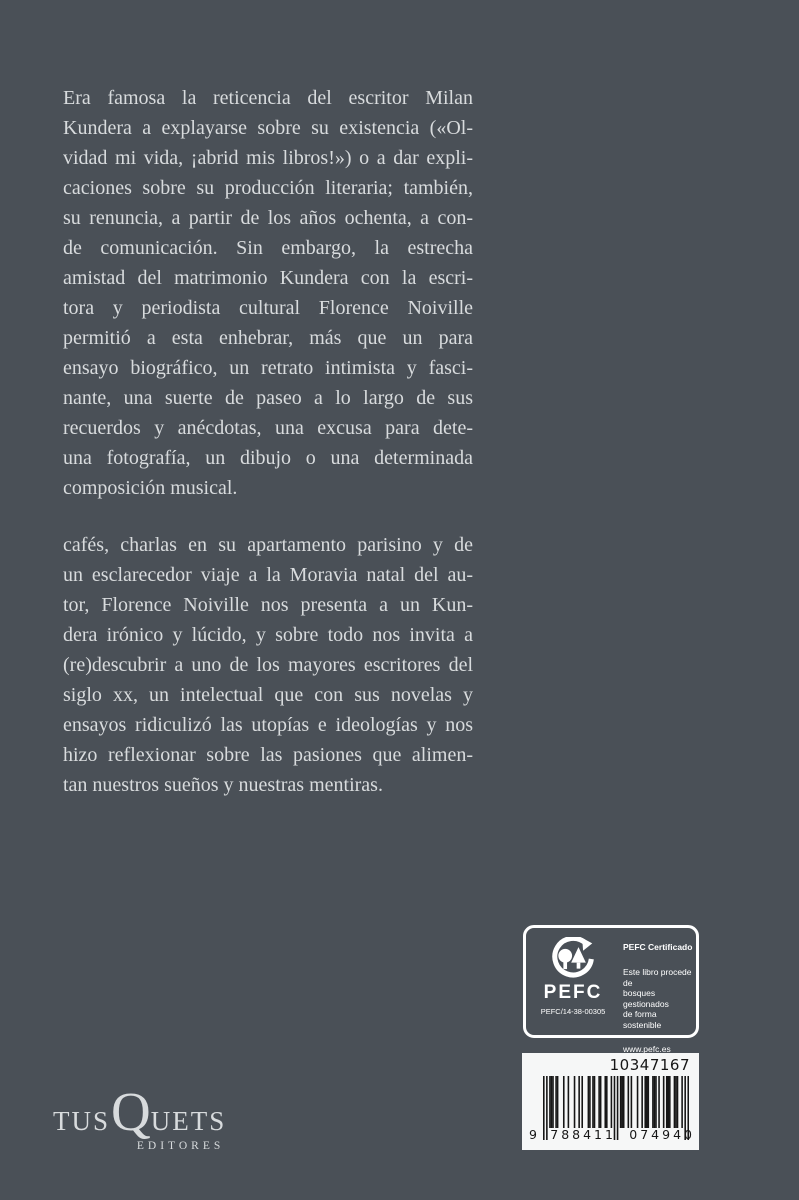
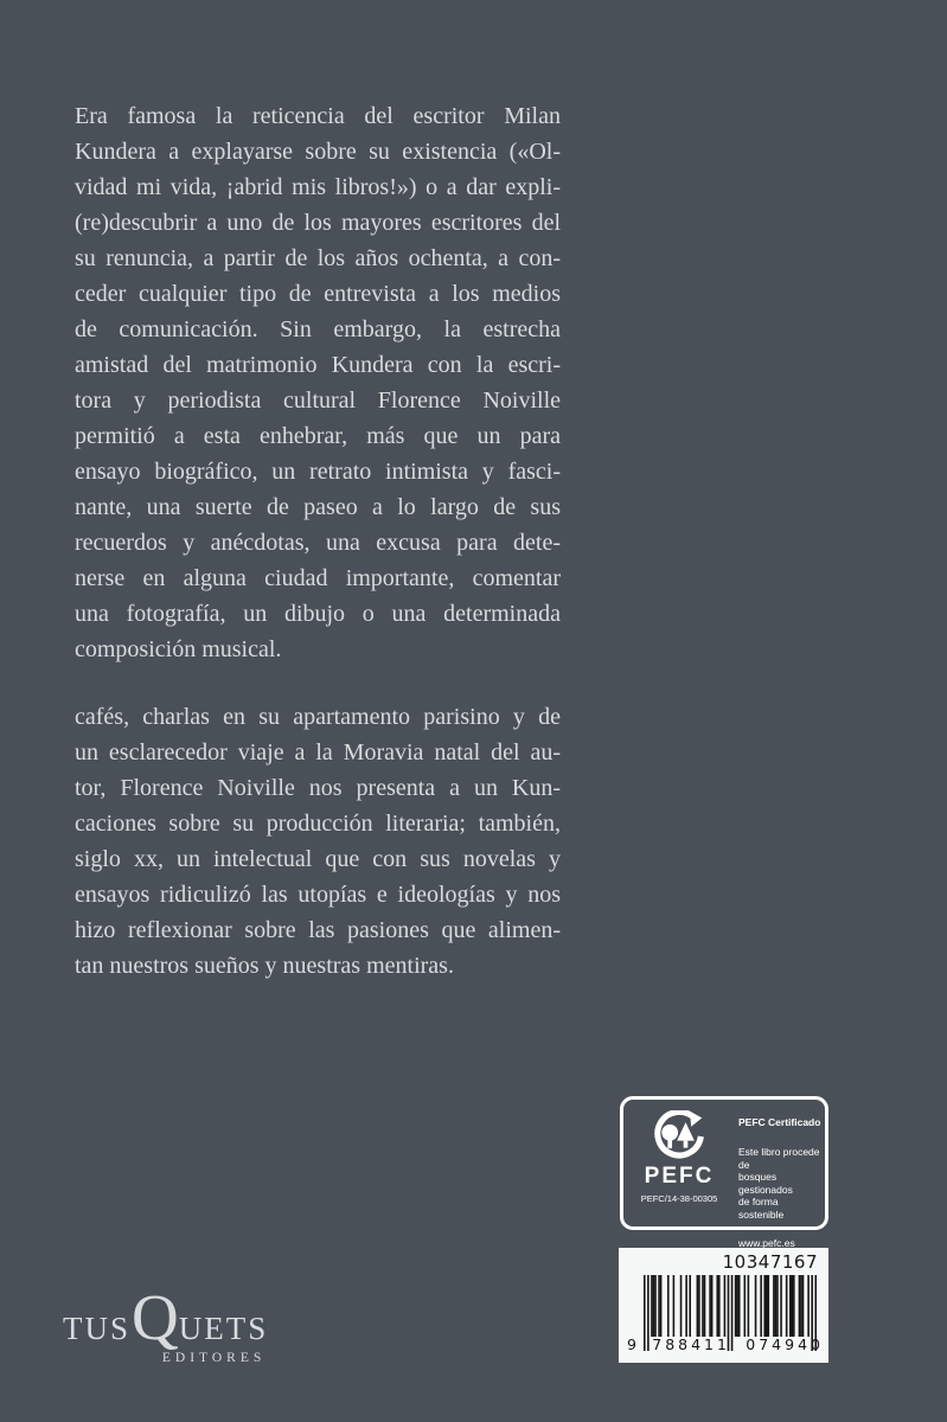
  Era famosa la reticencia del escritor Milan
  Kundera a explayarse sobre su existencia («Ol-
  vidad mi vida, ¡abrid mis libros!») o a dar expli-
- caciones sobre su producción literaria; también,
+ (re)descubrir a uno de los mayores escritores del
  su renuncia, a partir de los años ochenta, a con-
+ ceder cualquier tipo de entrevista a los medios
  de comunicación. Sin embargo, la estrecha
  amistad del matrimonio Kundera con la escri-
  tora y periodista cultural Florence Noiville
  permitió a esta enhebrar, más que un para
  ensayo biográfico, un retrato intimista y fasci-
  nante, una suerte de paseo a lo largo de sus
  recuerdos y anécdotas, una excusa para dete-
+ nerse en alguna ciudad importante, comentar
  una fotografía, un dibujo o una determinada
  composición musical.
  cafés, charlas en su apartamento parisino y de
  un esclarecedor viaje a la Moravia natal del au-
  tor, Florence Noiville nos presenta a un Kun-
- dera irónico y lúcido, y sobre todo nos invita a
- (re)descubrir a uno de los mayores escritores del
+ caciones sobre su producción literaria; también,
  siglo xx, un intelectual que con sus novelas y
  ensayos ridiculizó las utopías e ideologías y nos
  hizo reflexionar sobre las pasiones que alimen-
  tan nuestros sueños y nuestras mentiras.
  PEFC
  PEFC/14-38-00305
  PEFC Certificado
  Este libro procede de
  bosques gestionados
  de forma sostenible
  www.pefc.es
  10347167
  9
  788411
  074940
  TUS
  Q
  UETS
  EDITORES
